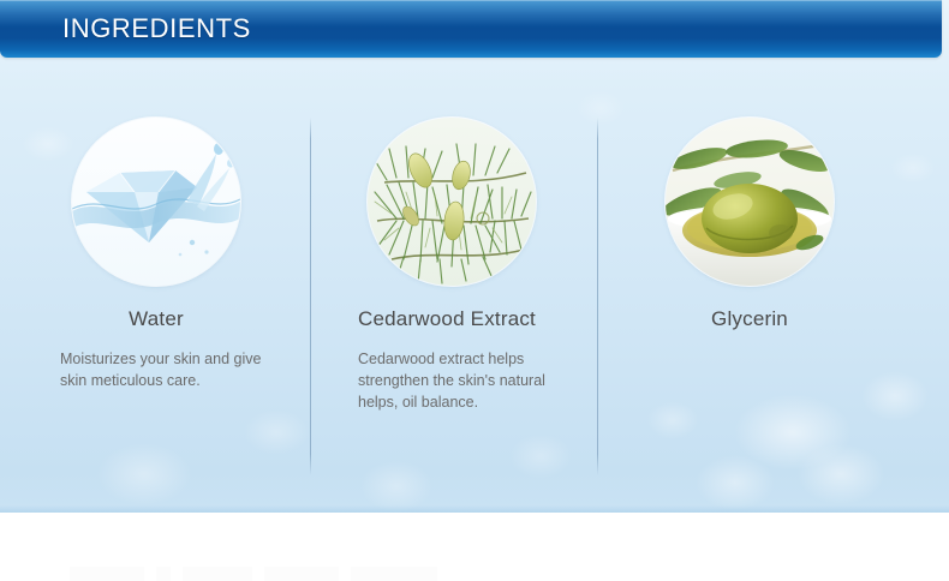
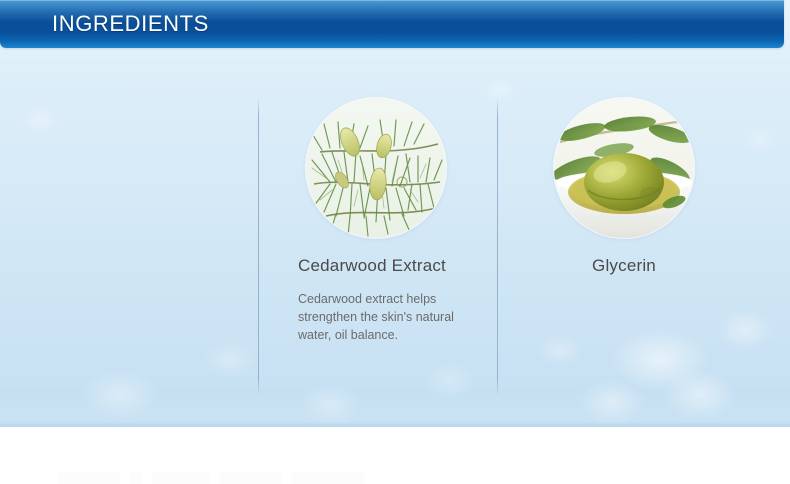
  INGREDIENTS
- Water
- Moisturizes your skin and give skin meticulous care.
  Cedarwood Extract
- Cedarwood extract helps strengthen the skin's natural helps, oil balance.
+ Cedarwood extract helps strengthen the skin's natural water, oil balance.
  Glycerin
